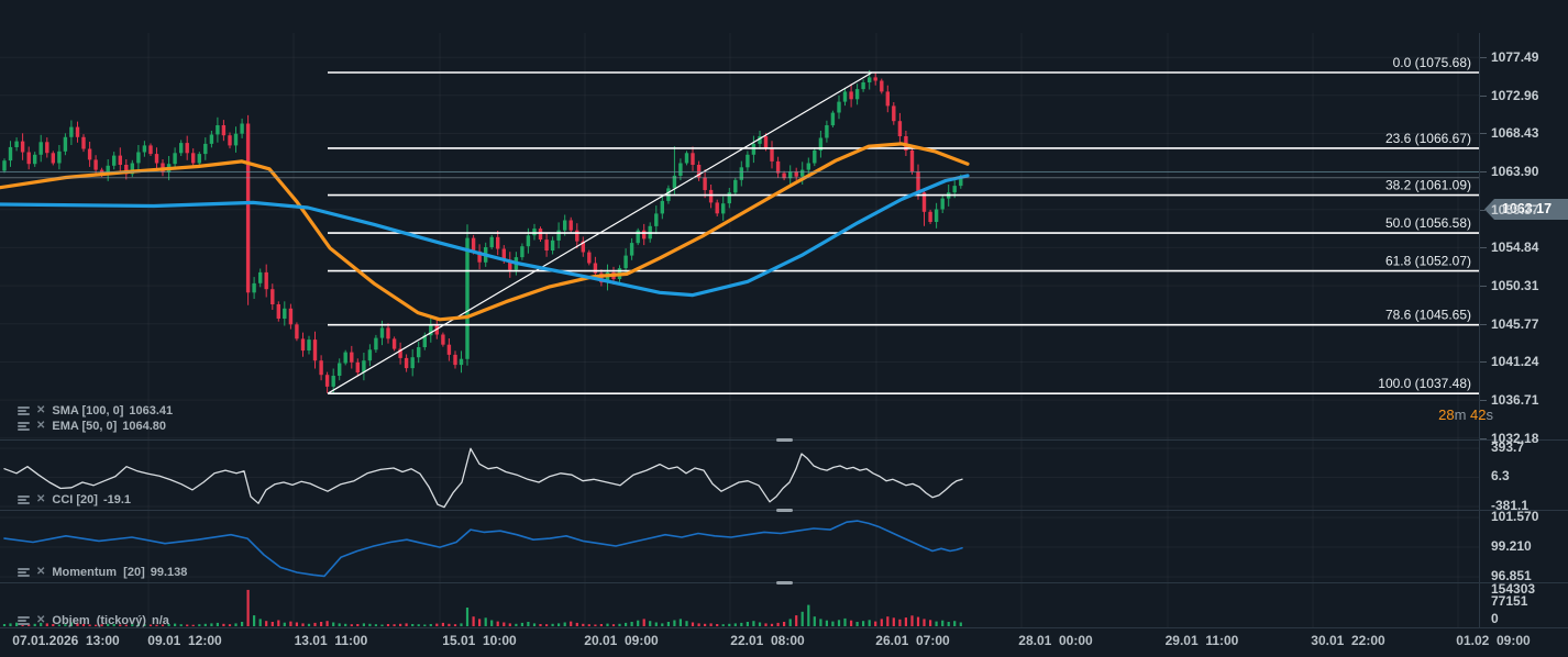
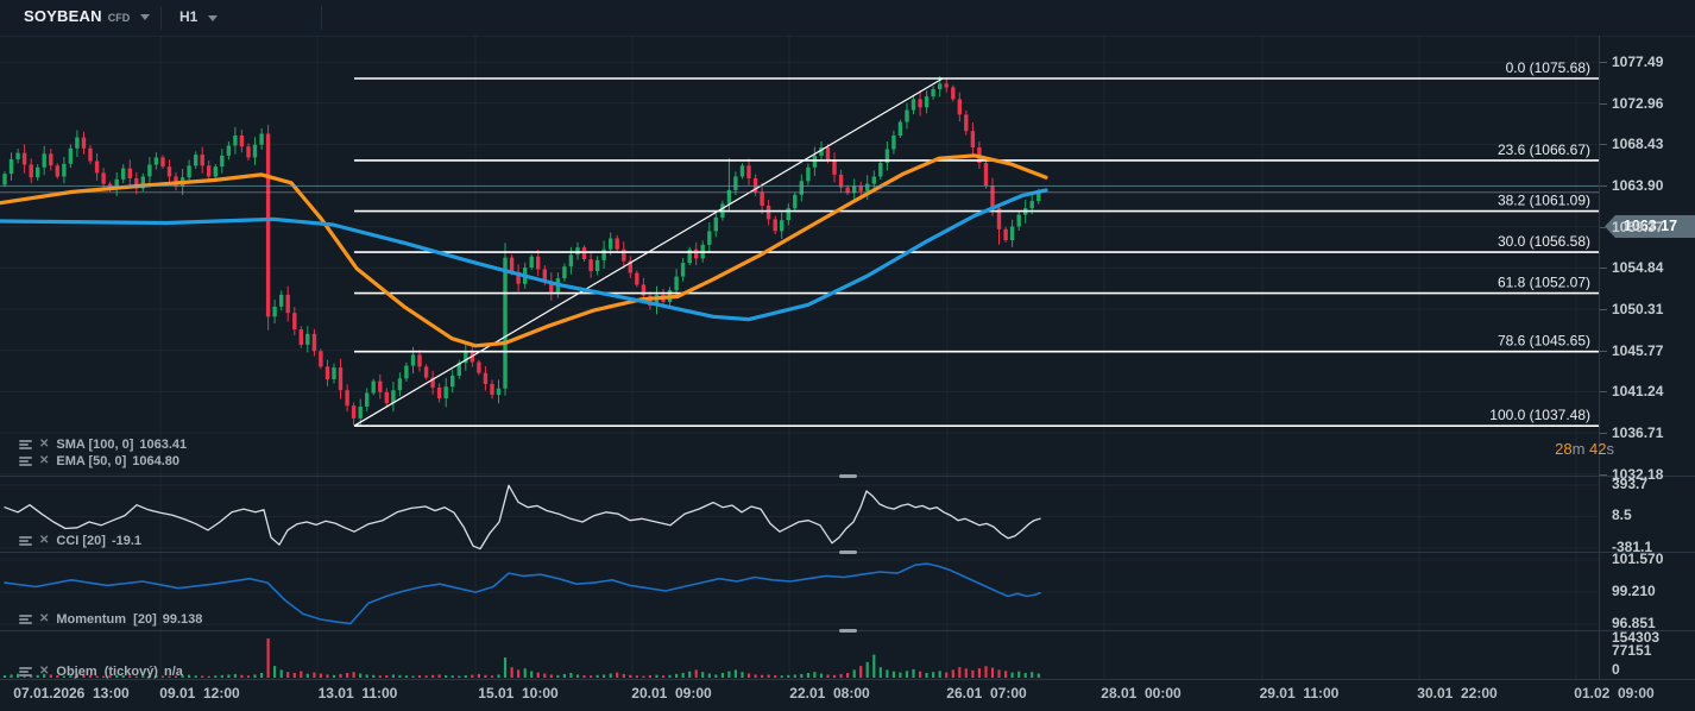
+ SOYBEAN
+ CFD
+ H1
  0.0 (1075.68)
  23.6 (1066.67)
  38.2 (1061.09)
- 50.0 (1056.58)
+ 30.0 (1056.58)
  61.8 (1052.07)
  78.6 (1045.65)
  100.0 (1037.48)
  1063.17
  1077.49
  1072.96
  1068.43
  1063.90
  1059.37
  1054.84
  1050.31
  1045.77
  1041.24
  1036.71
  1032.18
  393.7
- 6.3
+ 8.5
  -381.1
  101.570
  99.210
  96.851
  154303
  77151
  0
  28m 42s
  07.01.2026 13:00
  09.01 12:00
  13.01 11:00
  15.01 10:00
  20.01 09:00
  22.01 08:00
  26.01 07:00
  28.01 00:00
  29.01 11:00
  30.01 22:00
  01.02 09:00
  ✕
  SMA [100, 0]
  1063.41
  ✕
  EMA [50, 0]
  1064.80
  ✕
  CCI [20]
  -19.1
  ✕
  Momentum [20]
  99.138
  ✕
  Objem (tickový)
  n/a
